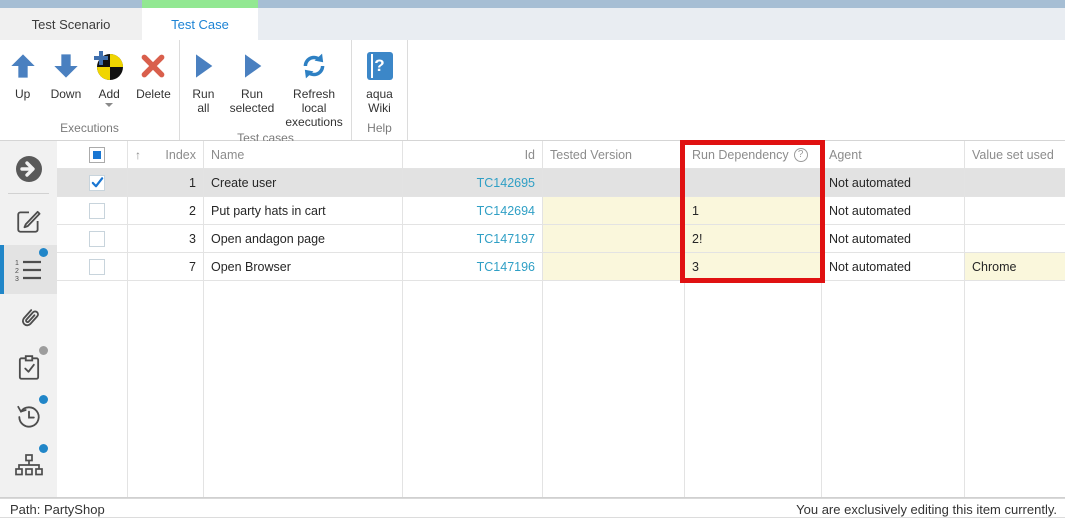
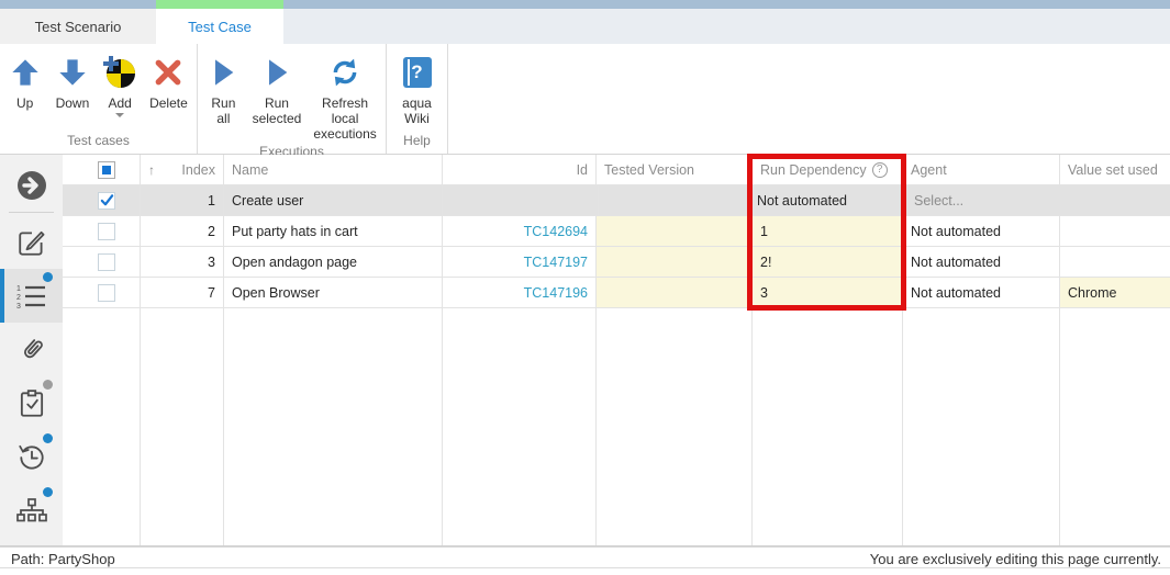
  Test Scenario
  Test Case
  Up
  Down
  Add
  Delete
- Executions
+ Test cases
  Run all
  Run selected
  Refresh local executions
- Test cases
+ Executions
  ?
  aqua Wiki
  Help
  ↑
  Index
  Name
  Id
  Tested Version
  Run Dependency
  ?
  Agent
  Value set used
  1
  Create user
- TC142695
  Not automated
+ Select...
  2
  Put party hats in cart
  TC142694
  1
  Not automated
  3
  Open andagon page
  TC147197
  2!
  Not automated
  7
  Open Browser
  TC147196
  3
  Not automated
  Chrome
  Path: PartyShop
- You are exclusively editing this item currently.
+ You are exclusively editing this page currently.
